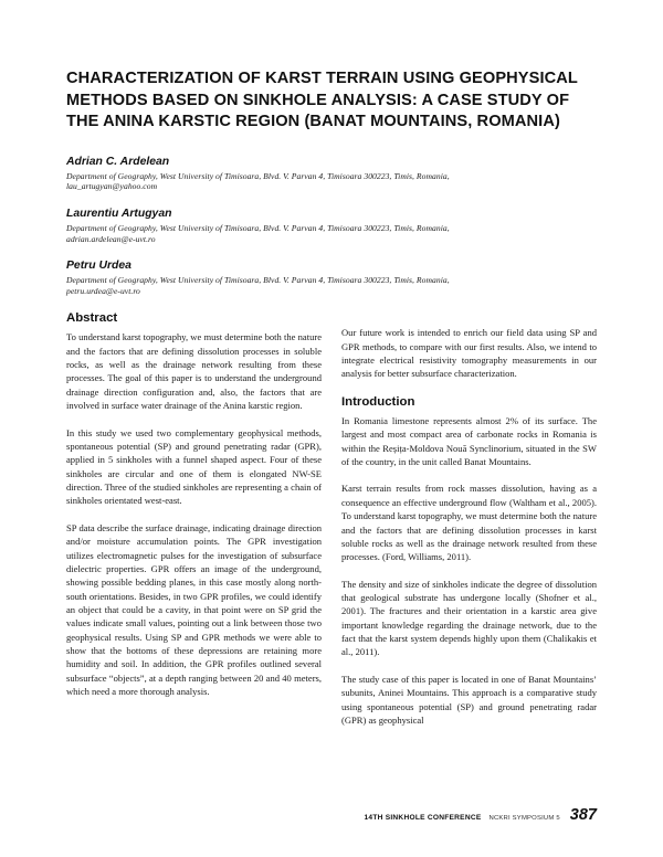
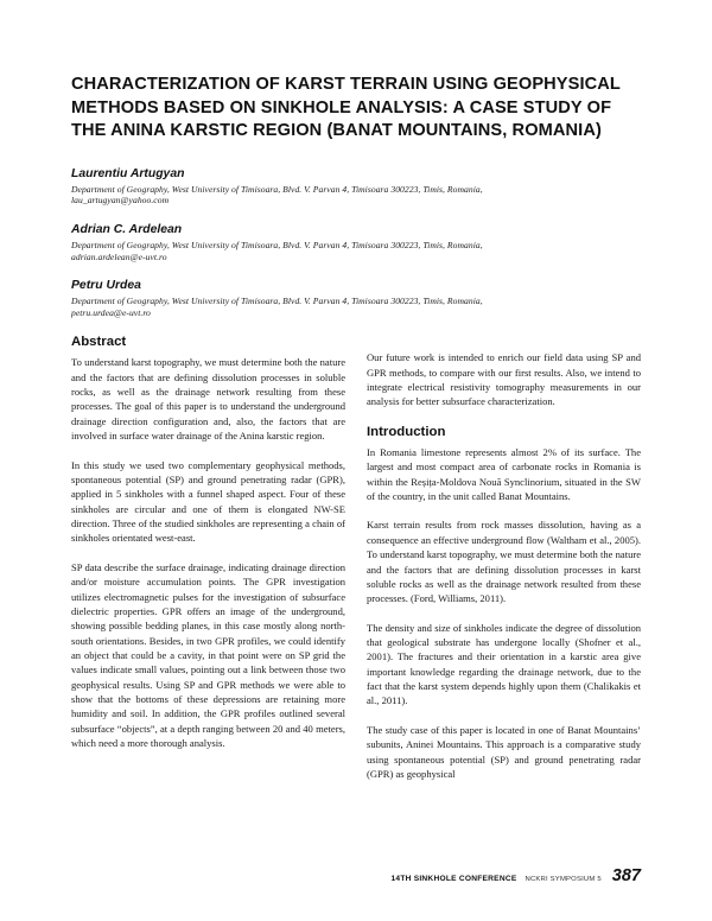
  CHARACTERIZATION OF KARST TERRAIN USING GEOPHYSICAL METHODS BASED ON SINKHOLE ANALYSIS: A CASE STUDY OF THE ANINA KARSTIC REGION (BANAT MOUNTAINS, ROMANIA)
- Adrian C. Ardelean
+ Laurentiu Artugyan
  Department of Geography, West University of Timisoara, Blvd. V. Parvan 4, Timisoara 300223, Timis, Romania,
  lau_artugyan@yahoo.com
- Laurentiu Artugyan
+ Adrian C. Ardelean
  Department of Geography, West University of Timisoara, Blvd. V. Parvan 4, Timisoara 300223, Timis, Romania,
  adrian.ardelean@e-uvt.ro
  Petru Urdea
  Department of Geography, West University of Timisoara, Blvd. V. Parvan 4, Timisoara 300223, Timis, Romania,
  petru.urdea@e-uvt.ro
  Abstract
  To understand karst topography, we must determine both the nature and the factors that are defining dissolution processes in soluble rocks, as well as the drainage network resulting from these processes. The goal of this paper is to understand the underground drainage direction configuration and, also, the factors that are involved in surface water drainage of the Anina karstic region.
  In this study we used two complementary geophysical methods, spontaneous potential (SP) and ground penetrating radar (GPR), applied in 5 sinkholes with a funnel shaped aspect. Four of these sinkholes are circular and one of them is elongated NW-SE direction. Three of the studied sinkholes are representing a chain of sinkholes orientated west-east.
  SP data describe the surface drainage, indicating drainage direction and/or moisture accumulation points. The GPR investigation utilizes electromagnetic pulses for the investigation of subsurface dielectric properties. GPR offers an image of the underground, showing possible bedding planes, in this case mostly along north-south orientations. Besides, in two GPR profiles, we could identify an object that could be a cavity, in that point were on SP grid the values indicate small values, pointing out a link between those two geophysical results. Using SP and GPR methods we were able to show that the bottoms of these depressions are retaining more humidity and soil. In addition, the GPR profiles outlined several subsurface “objects”, at a depth ranging between 20 and 40 meters, which need a more thorough analysis.
  Our future work is intended to enrich our field data using SP and GPR methods, to compare with our first results. Also, we intend to integrate electrical resistivity tomography measurements in our analysis for better subsurface characterization.
  Introduction
  In Romania limestone represents almost 2% of its surface. The largest and most compact area of carbonate rocks in Romania is within the Reșița-Moldova Nouă Synclinorium, situated in the SW of the country, in the unit called Banat Mountains.
  Karst terrain results from rock masses dissolution, having as a consequence an effective underground flow (Waltham et al., 2005). To understand karst topography, we must determine both the nature and the factors that are defining dissolution processes in karst soluble rocks as well as the drainage network resulted from these processes. (Ford, Williams, 2011).
  The density and size of sinkholes indicate the degree of dissolution that geological substrate has undergone locally (Shofner et al., 2001). The fractures and their orientation in a karstic area give important knowledge regarding the drainage network, due to the fact that the karst system depends highly upon them (Chalikakis et al., 2011).
  The study case of this paper is located in one of Banat Mountains’ subunits, Aninei Mountains. This approach is a comparative study using spontaneous potential (SP) and ground penetrating radar (GPR) as geophysical
  387
